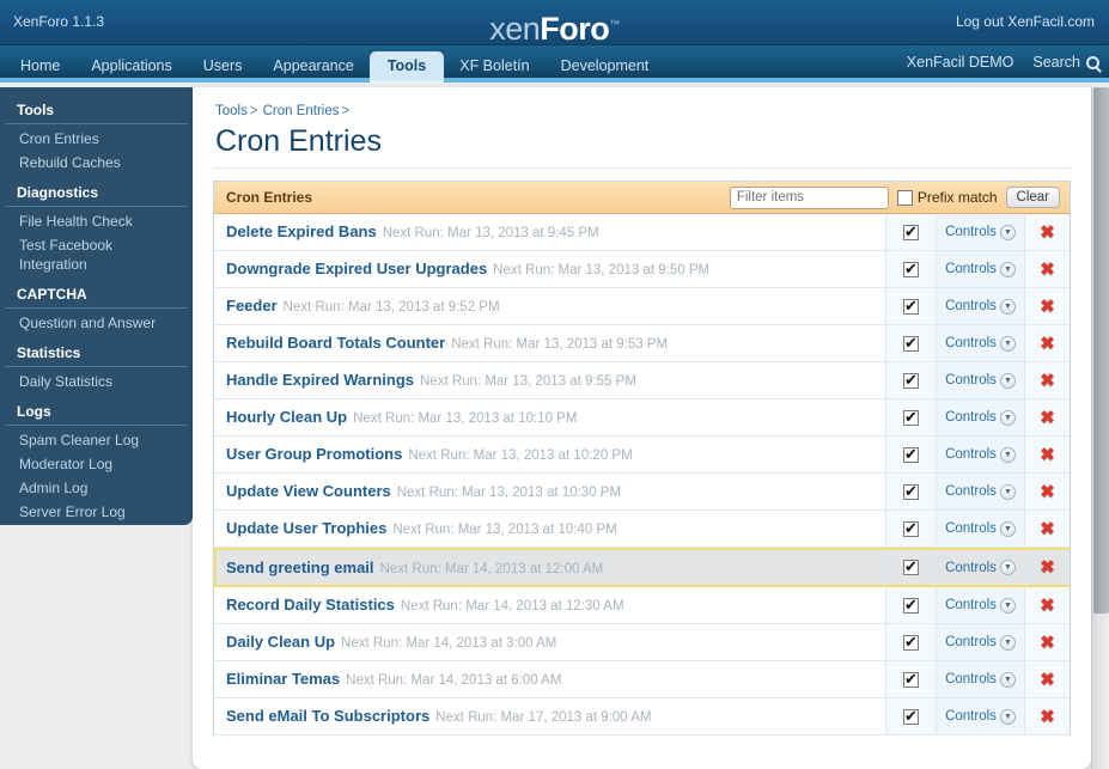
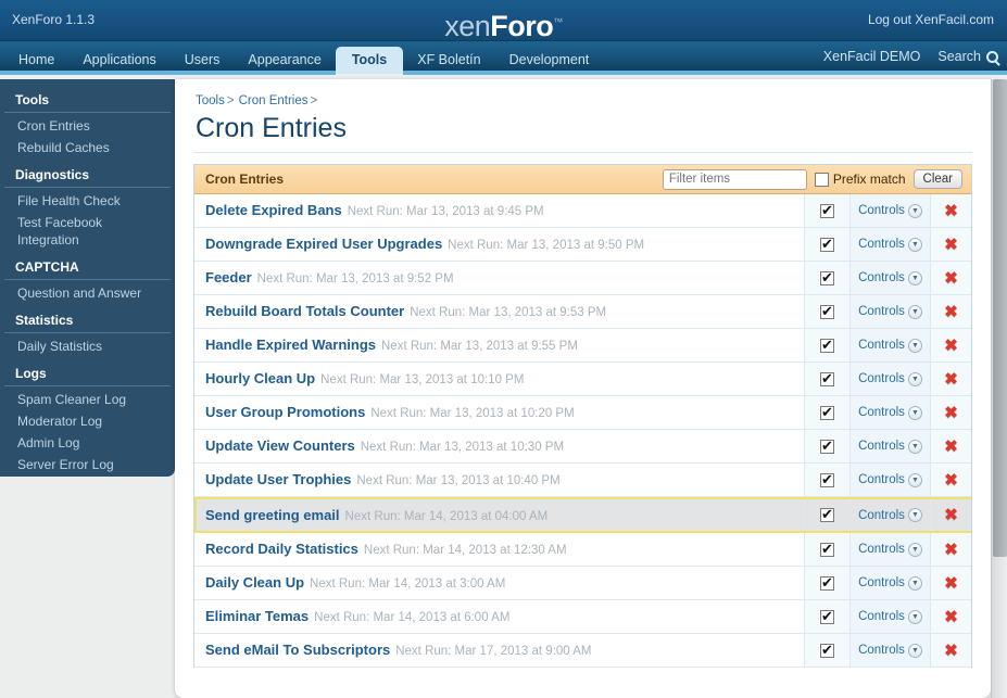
  XenForo 1.1.3
  xenForo™
  Log out XenFacil.com
  Home
  Applications
  Users
  Appearance
  Tools
  XF Boletín
  Development
  XenFacil DEMO
  Search
  Tools
  Cron Entries
  Rebuild Caches
  Diagnostics
  File Health Check
  Test Facebook Integration
  CAPTCHA
  Question and Answer
  Statistics
  Daily Statistics
  Logs
  Spam Cleaner Log
  Moderator Log
  Admin Log
  Server Error Log
  Tools > Cron Entries >
  Cron Entries
  Cron Entries
  Filter items
  Prefix match
  Clear
  Delete Expired Bans Next Run: Mar 13, 2013 at 9:45 PM
  Controls
  ✖
  Downgrade Expired User Upgrades Next Run: Mar 13, 2013 at 9:50 PM
  Controls
  ✖
  Feeder Next Run: Mar 13, 2013 at 9:52 PM
  Controls
  ✖
  Rebuild Board Totals Counter Next Run: Mar 13, 2013 at 9:53 PM
  Controls
  ✖
  Handle Expired Warnings Next Run: Mar 13, 2013 at 9:55 PM
  Controls
  ✖
  Hourly Clean Up Next Run: Mar 13, 2013 at 10:10 PM
  Controls
  ✖
  User Group Promotions Next Run: Mar 13, 2013 at 10:20 PM
  Controls
  ✖
  Update View Counters Next Run: Mar 13, 2013 at 10:30 PM
  Controls
  ✖
  Update User Trophies Next Run: Mar 13, 2013 at 10:40 PM
  Controls
  ✖
- Send greeting email Next Run: Mar 14, 2013 at 12:00 AM
+ Send greeting email Next Run: Mar 14, 2013 at 04:00 AM
  Controls
  ✖
  Record Daily Statistics Next Run: Mar 14, 2013 at 12:30 AM
  Controls
  ✖
  Daily Clean Up Next Run: Mar 14, 2013 at 3:00 AM
  Controls
  ✖
  Eliminar Temas Next Run: Mar 14, 2013 at 6:00 AM
  Controls
  ✖
  Send eMail To Subscriptors Next Run: Mar 17, 2013 at 9:00 AM
  Controls
  ✖
